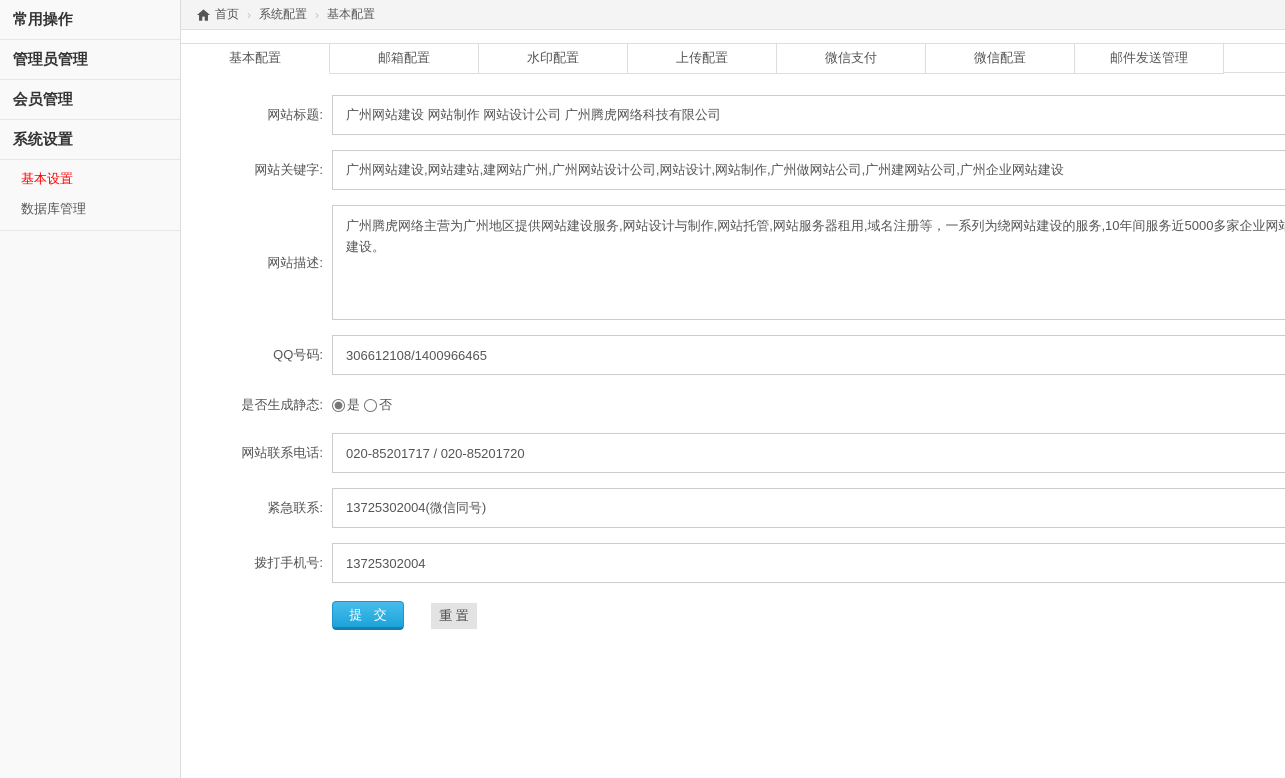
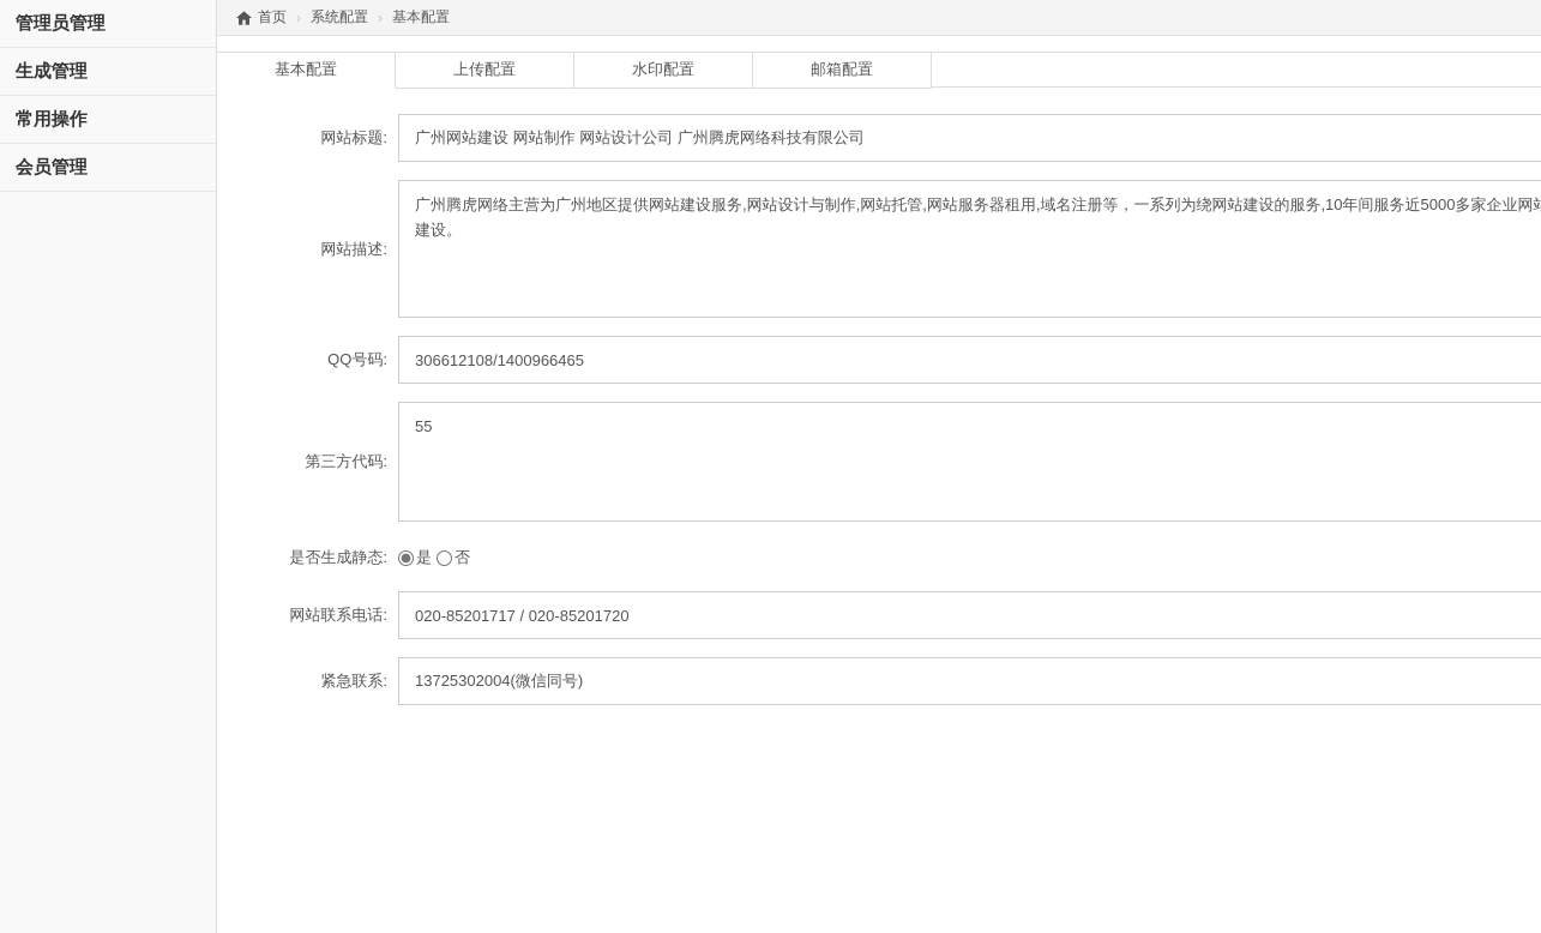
- 常用操作
+ 管理员管理
+ 生成管理
- 管理员管理
+ 常用操作
  会员管理
- 系统设置
- 基本设置
- 数据库管理
  首页
  ›
  系统配置
  ›
  基本配置
  基本配置
- 邮箱配置
+ 上传配置
  水印配置
- 上传配置
+ 邮箱配置
- 微信支付
- 微信配置
- 邮件发送管理
  网站标题:
  广州网站建设 网站制作 网站设计公司 广州腾虎网络科技有限公司
- 网站关键字:
- 广州网站建设,网站建站,建网站广州,广州网站设计公司,网站设计,网站制作,广州做网站公司,广州建网站公司,广州企业网站建设
  网站描述:
  QQ号码:
  306612108/1400966465
+ 第三方代码:
+ 55
  是否生成静态:
  是
  否
  网站联系电话:
  020-85201717 / 020-85201720
  紧急联系:
  13725302004(微信同号)
- 拨打手机号:
- 13725302004
- 提 交
- 重 置
